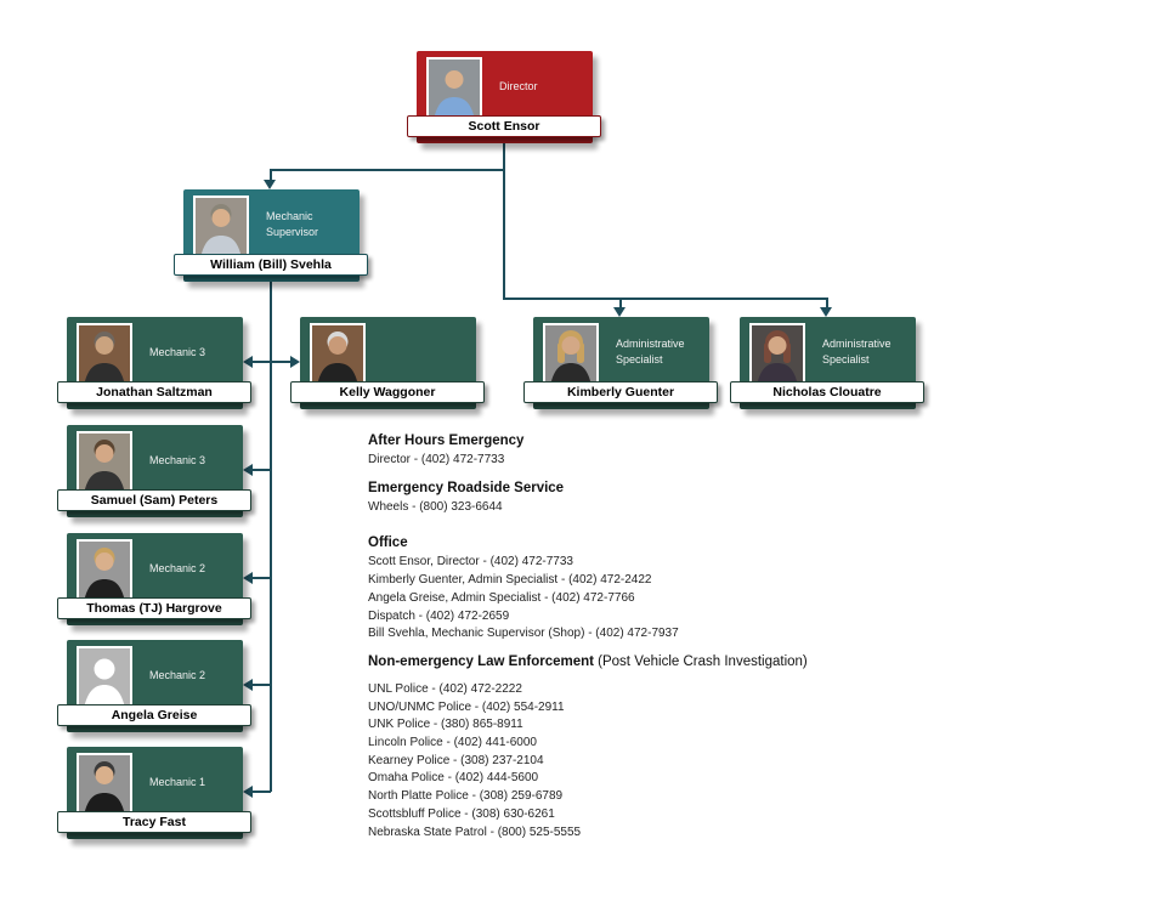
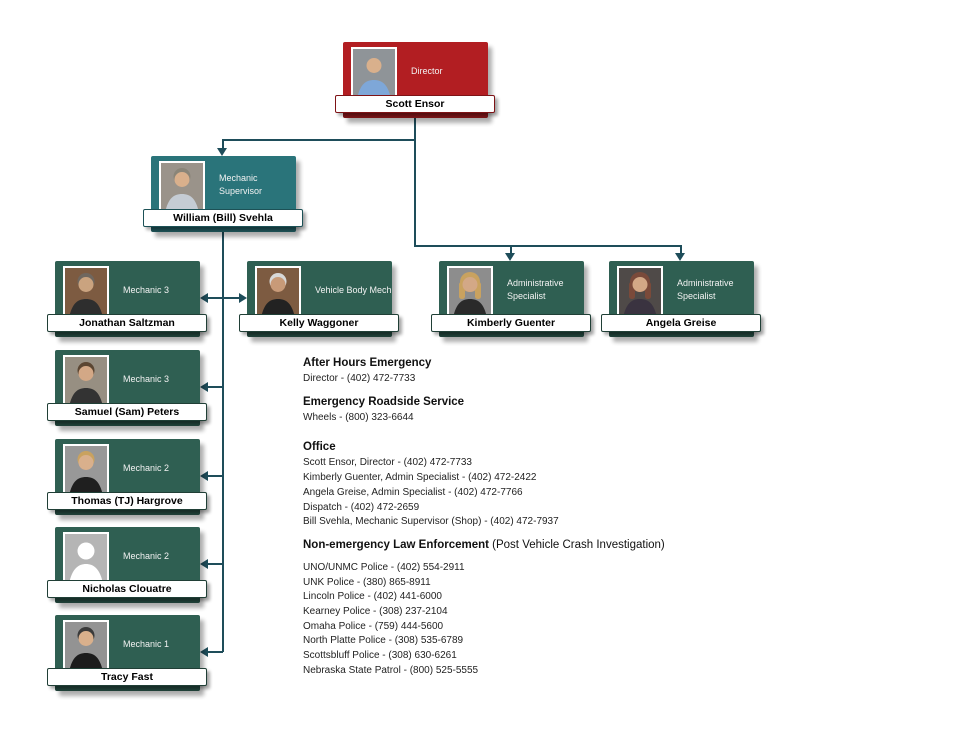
  Director
  Scott Ensor
  Mechanic Supervisor
  William (Bill) Svehla
  Mechanic 3
  Jonathan Saltzman
+ Vehicle Body Mech
  Kelly Waggoner
  Administrative Specialist
  Kimberly Guenter
  Administrative Specialist
- Nicholas Clouatre
+ Angela Greise
  Mechanic 3
  Samuel (Sam) Peters
  Mechanic 2
  Thomas (TJ) Hargrove
  Mechanic 2
- Angela Greise
+ Nicholas Clouatre
  Mechanic 1
  Tracy Fast
  After Hours Emergency
  Director - (402) 472-7733
  Emergency Roadside Service
  Wheels - (800) 323-6644
  Office
  Scott Ensor, Director - (402) 472-7733
  Kimberly Guenter, Admin Specialist - (402) 472-2422
  Angela Greise, Admin Specialist - (402) 472-7766
  Dispatch - (402) 472-2659
  Bill Svehla, Mechanic Supervisor (Shop) - (402) 472-7937
  Non-emergency Law Enforcement (Post Vehicle Crash Investigation)
- UNL Police - (402) 472-2222
  UNO/UNMC Police - (402) 554-2911
  UNK Police - (380) 865-8911
  Lincoln Police - (402) 441-6000
  Kearney Police - (308) 237-2104
- Omaha Police - (402) 444-5600
+ Omaha Police - (759) 444-5600
- North Platte Police - (308) 259-6789
+ North Platte Police - (308) 535-6789
  Scottsbluff Police - (308) 630-6261
  Nebraska State Patrol - (800) 525-5555
